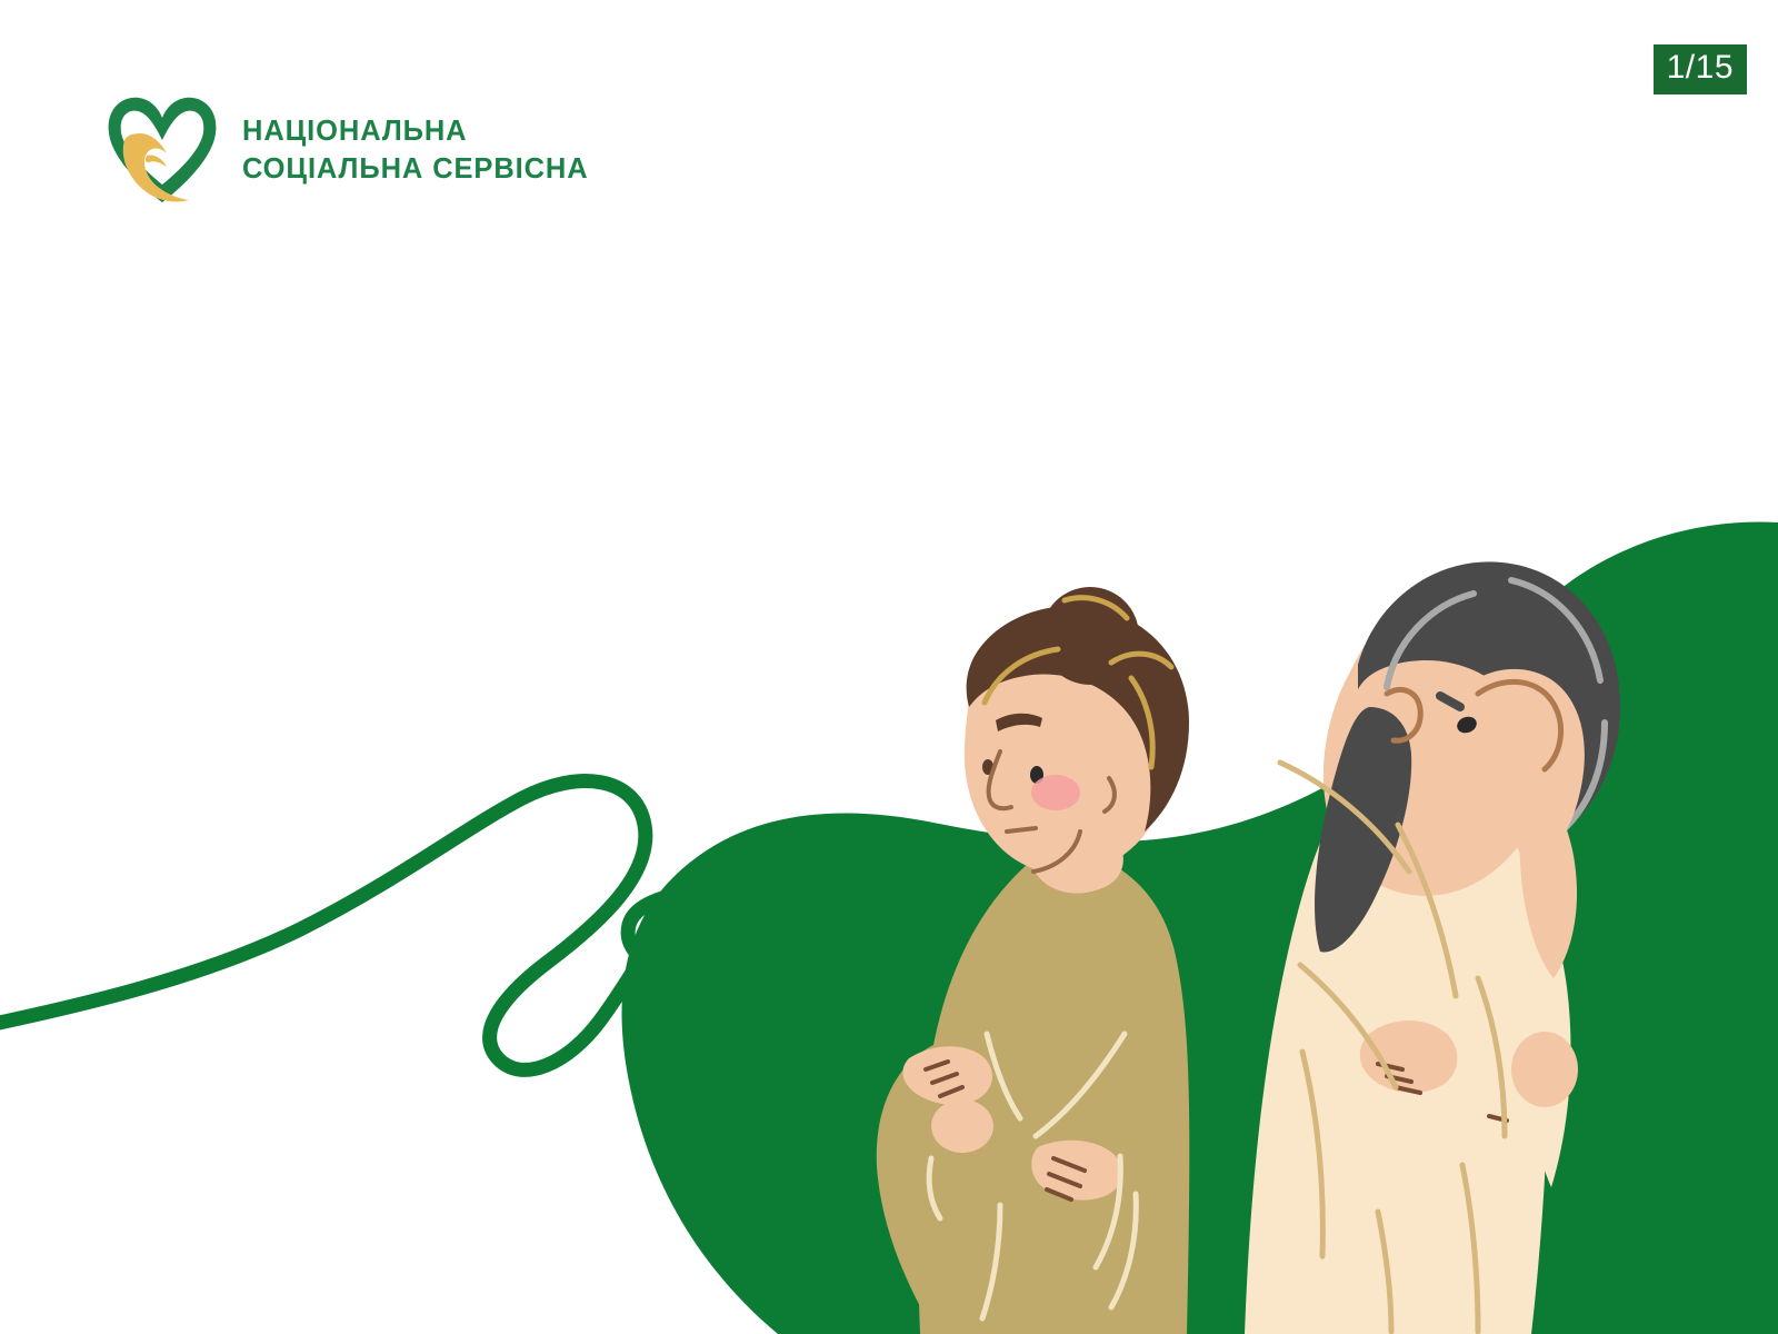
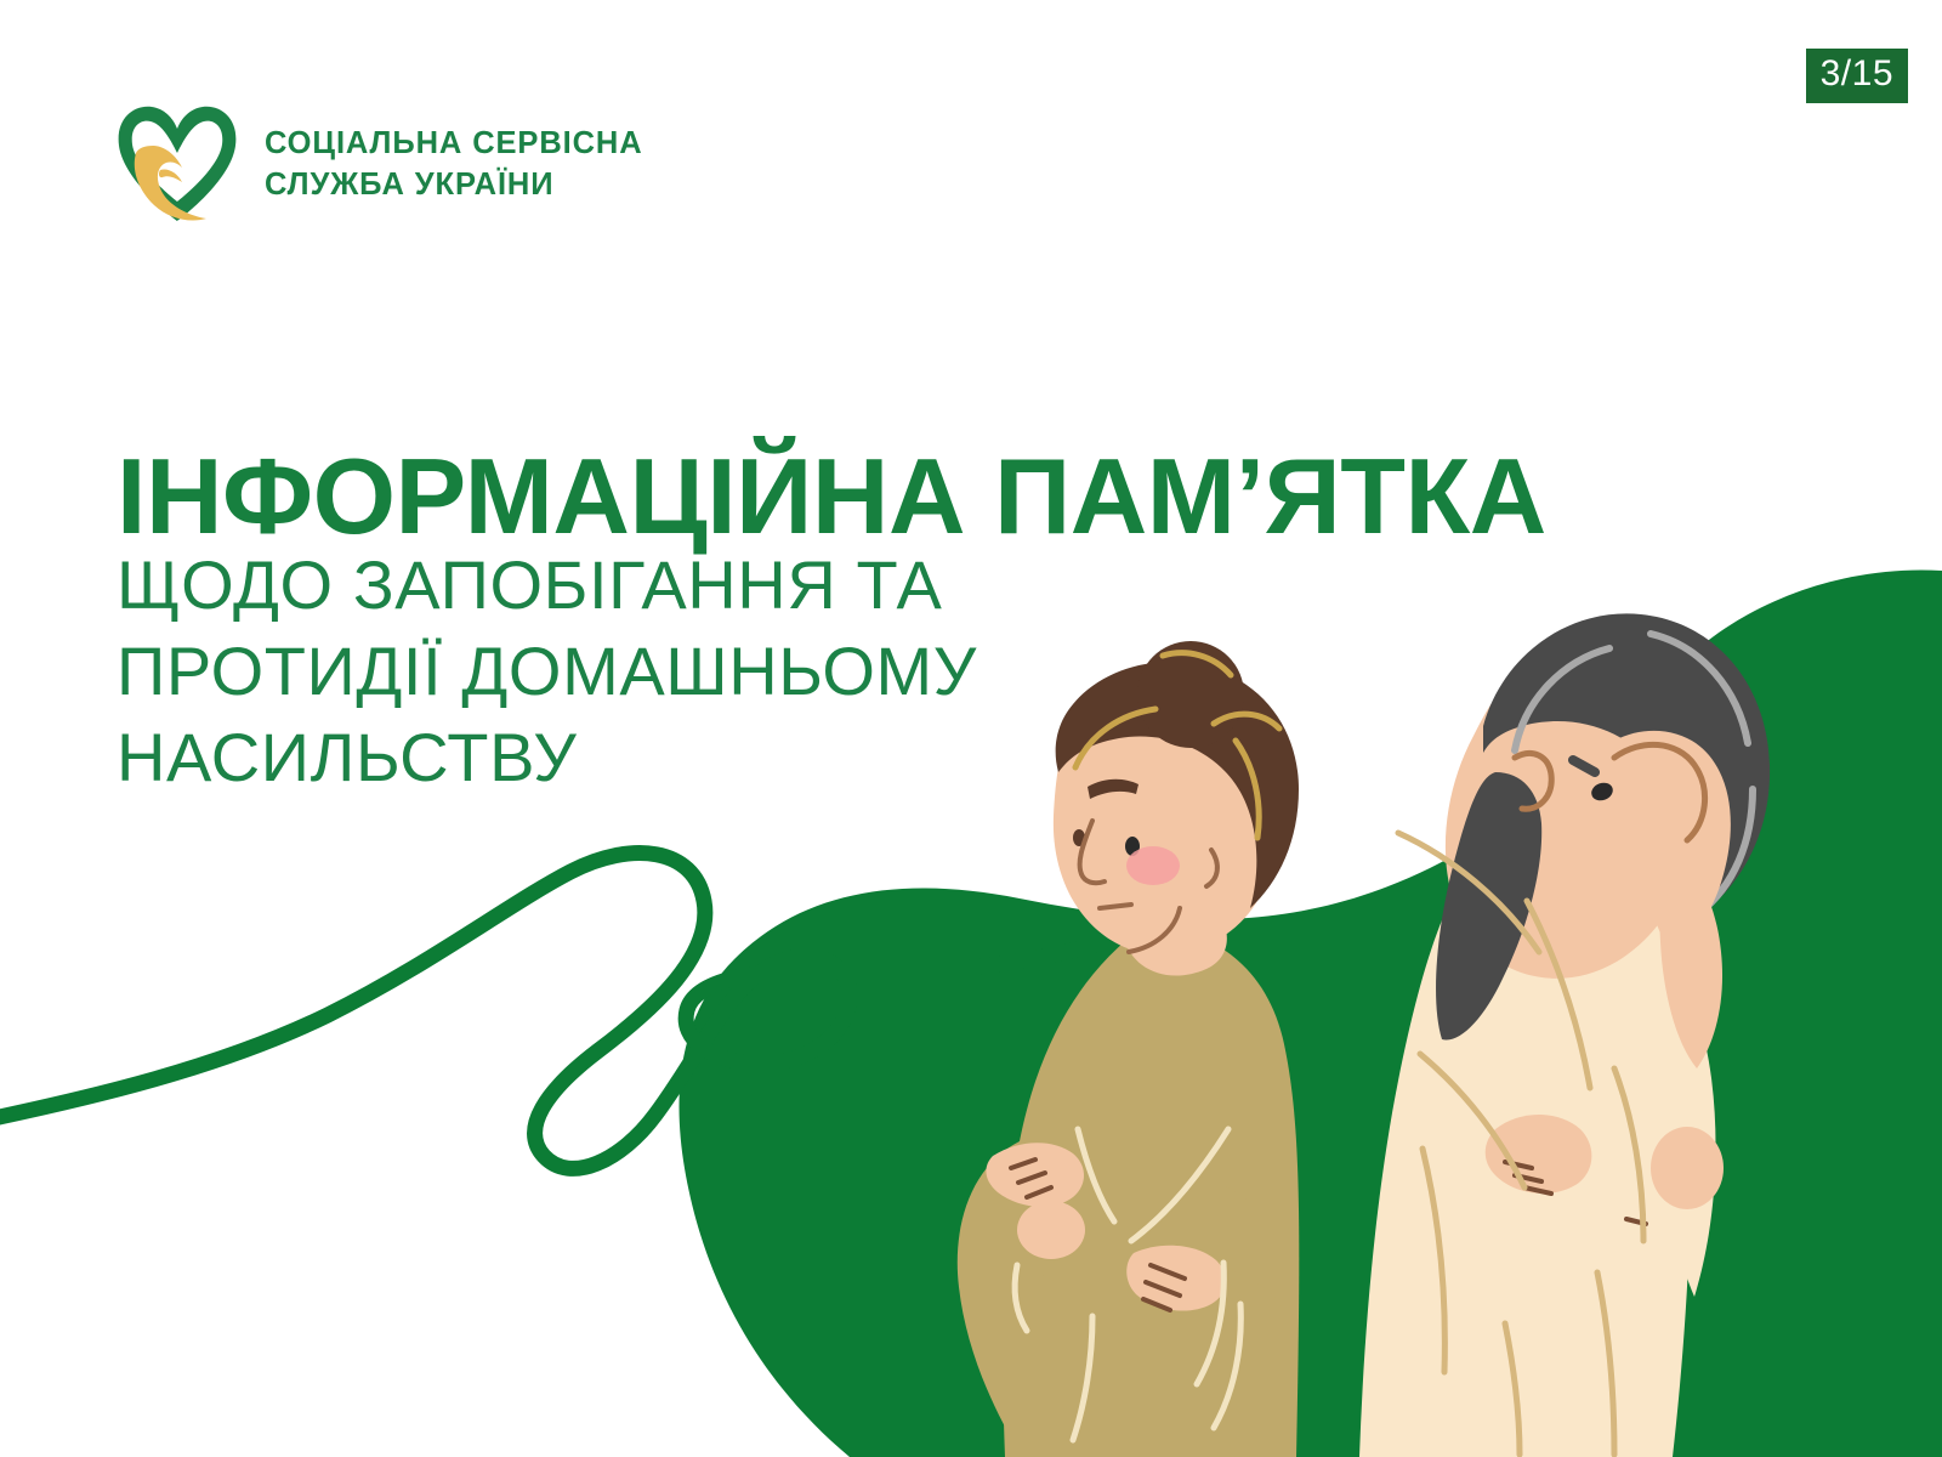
- НАЦІОНАЛЬНА
  СОЦІАЛЬНА СЕРВІСНА
+ СЛУЖБА УКРАЇНИ
- 1/15
+ 3/15
+ ІНФОРМАЦІЙНА ПАМ’ЯТКА
+ ЩОДО ЗАПОБІГАННЯ ТА
+ ПРОТИДІЇ ДОМАШНЬОМУ
+ НАСИЛЬСТВУ
